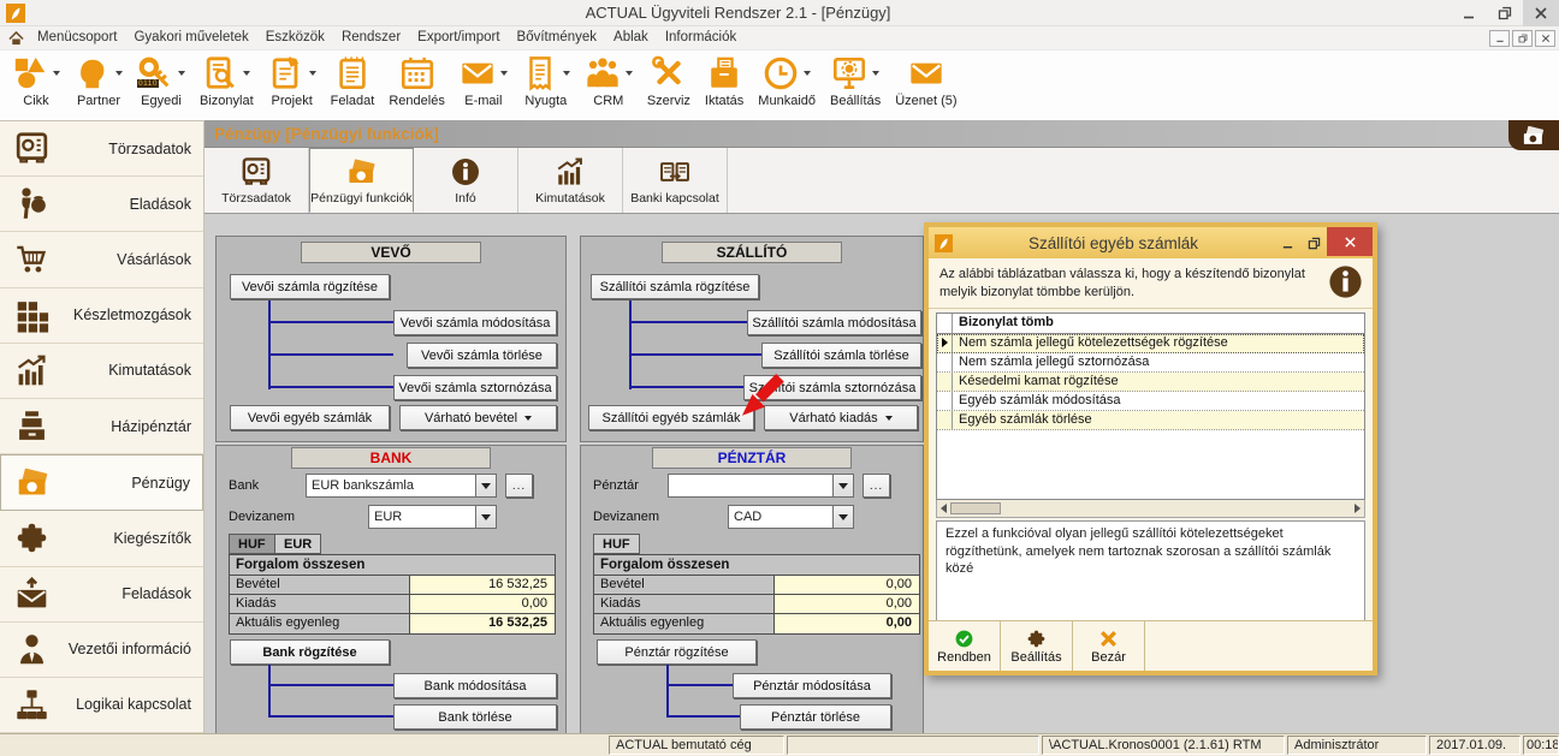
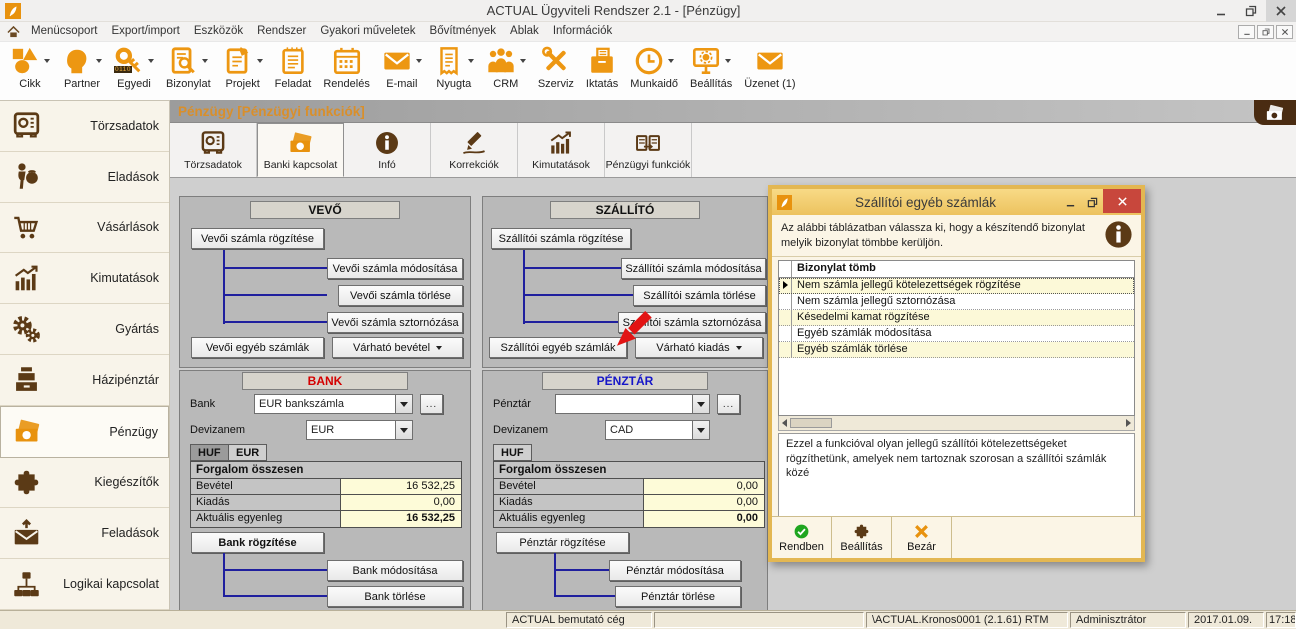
  ACTUAL Ügyviteli Rendszer 2.1 - [Pénzügy]
  Menücsoport
- Gyakori műveletek
+ Export/import
  Eszközök
  Rendszer
- Export/import
+ Gyakori műveletek
  Bővítmények
  Ablak
  Információk
  Cikk
  Partner
  Egyedi
  Bizonylat
  Projekt
  Feladat
  Rendelés
  E-mail
  Nyugta
  CRM
  Szerviz
  Iktatás
  Munkaidő
  Beállítás
- Üzenet (5)
+ Üzenet (1)
  Törzsadatok
  Eladások
  Vásárlások
- Készletmozgások
  Kimutatások
+ Gyártás
  Házipénztár
  Pénzügy
  Kiegészítők
  Feladások
- Vezetői információ
  Logikai kapcsolat
  Pénzügy [Pénzügyi funkciók]
  Törzsadatok
- Pénzügyi funkciók
+ Banki kapcsolat
  Infó
+ Korrekciók
  Kimutatások
- Banki kapcsolat
+ Pénzügyi funkciók
  VEVŐ
  Vevői számla rögzítése
  Vevői számla módosítása
  Vevői számla törlése
  Vevői számla sztornózása
  Vevői egyéb számlák
  Várható bevétel
  SZÁLLÍTÓ
  Szállítói számla rögzítése
  Szállítói számla módosítása
  Szállítói számla törlése
  Szítói számla sztornózása
  Szállítói egyéb számlák
  Várható kiadás
  BANK
  Bank
  EUR bankszámla
  ...
  Devizanem
  EUR
  HUF
  EUR
  Forgalom összesen
  Bevétel
  16 532,25
  Kiadás
  0,00
  Aktuális egyenleg
  16 532,25
  Bank rögzítése
  Bank módosítása
  Bank törlése
  PÉNZTÁR
  Pénztár
  ...
  Devizanem
  CAD
  HUF
  Forgalom összesen
  Bevétel
  0,00
  Kiadás
  0,00
  Aktuális egyenleg
  0,00
  Pénztár rögzítése
  Pénztár módosítása
  Pénztár törlése
  Szállítói egyéb számlák
  Az alábbi táblázatban válassza ki, hogy a készítendő bizonylat melyik bizonylat tömbbe kerüljön.
  Bizonylat tömb
  Nem számla jellegű kötelezettségek rögzítése
  Nem számla jellegű sztornózása
  Késedelmi kamat rögzítése
  Egyéb számlák módosítása
  Egyéb számlák törlése
  Ezzel a funkcióval olyan jellegű szállítói kötelezettségeket rögzíthetünk, amelyek nem tartoznak szorosan a szállítói számlák közé
  Rendben
  Beállítás
  Bezár
  ACTUAL bemutató cég
  \ACTUAL.Kronos0001 (2.1.61) RTM
  Adminisztrátor
  2017.01.09.
- 00:18
+ 17:18
